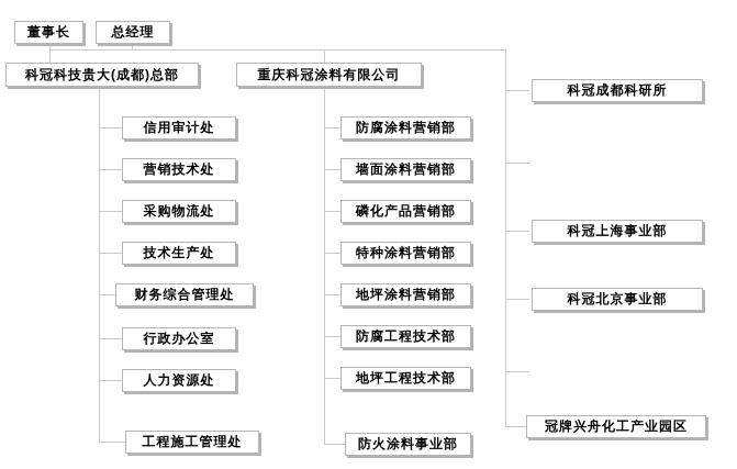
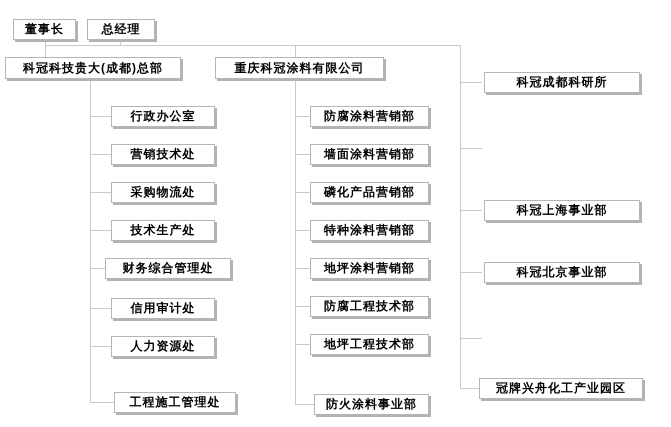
  董事长
  总经理
  科冠科技贵大(成都)总部
  重庆科冠涂料有限公司
- 信用审计处
+ 行政办公室
  营销技术处
  采购物流处
  技术生产处
  财务综合管理处
- 行政办公室
+ 信用审计处
  人力资源处
  工程施工管理处
  防腐涂料营销部
  墙面涂料营销部
  磷化产品营销部
  特种涂料营销部
  地坪涂料营销部
  防腐工程技术部
  地坪工程技术部
  防火涂料事业部
  科冠成都科研所
  科冠上海事业部
  科冠北京事业部
  冠牌兴舟化工产业园区
